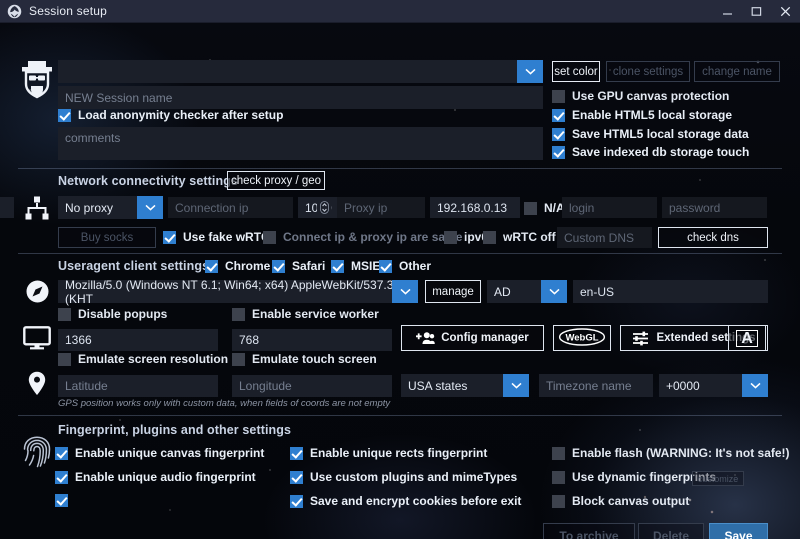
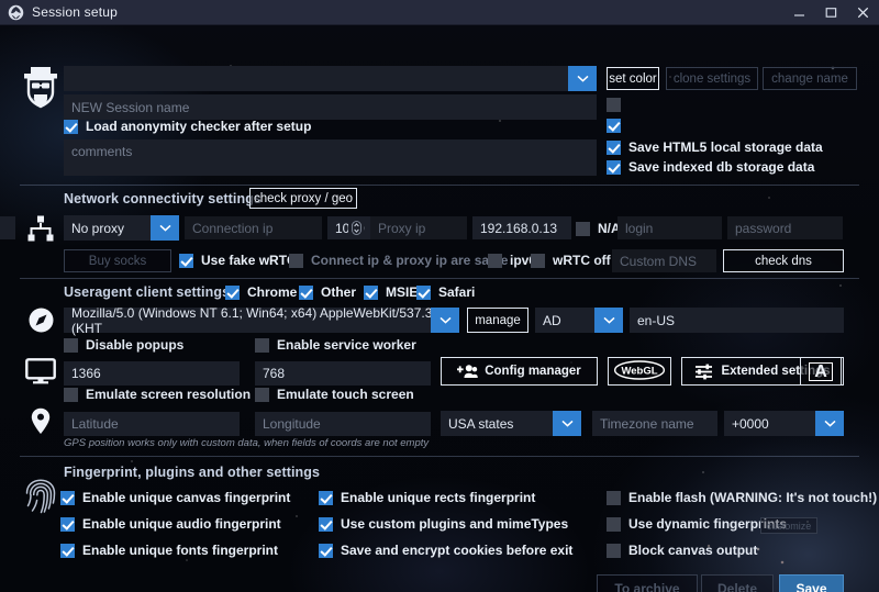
  Session setup
  NEW Session name
  Load anonymity checker after setup
  comments
  set color
  clone settings
  change name
- Use GPU canvas protection
- Enable HTML5 local storage
  Save HTML5 local storage data
- Save indexed db storage touch
+ Save indexed db storage data
  Network connectivity settings
  check proxy / geo
  No proxy
  Connection ip
  Proxy ip
  192.168.0.13
  N/A
  login
  password
  Buy socks
  Use fake wRT
  Connect ip & proxy ip are sae
  ipv
  wRTC off
  Custom DNS
  check dns
  Useragent client setting
  Chrome
- Safari
+ Other
  MSIE
- Other
+ Safari
  Mozilla/5.0 (Windows NT 6.1; Win64; x64) AppleWebKit/537.3 (KHT
  manage
  AD
  en-US
  Disable popups
  Enable service worker
  1366
  768
  Emulate screen resolution
  Emulate touch screen
  Config manager
  WebGL
  Extended settings
  A
  Latitude
  Longitude
  USA states
  Timezone name
  +0000
  GPS position works only with custom data, when fields of coords are not empty
  Fingerprint, plugins and other settings
  Enable unique canvas fingerprint
  Enable unique audio fingerprint
+ Enable unique fonts fingerprint
  Enable unique rects fingerprint
  Use custom plugins and mimeTypes
  Save and encrypt cookies before exit
- Enable flash (WARNING: It's not safe!)
+ Enable flash (WARNING: It's not touch!)
  Use dynamic fingerprints
  customize
  Block canvas output
  To archive
  Delete
  Save
